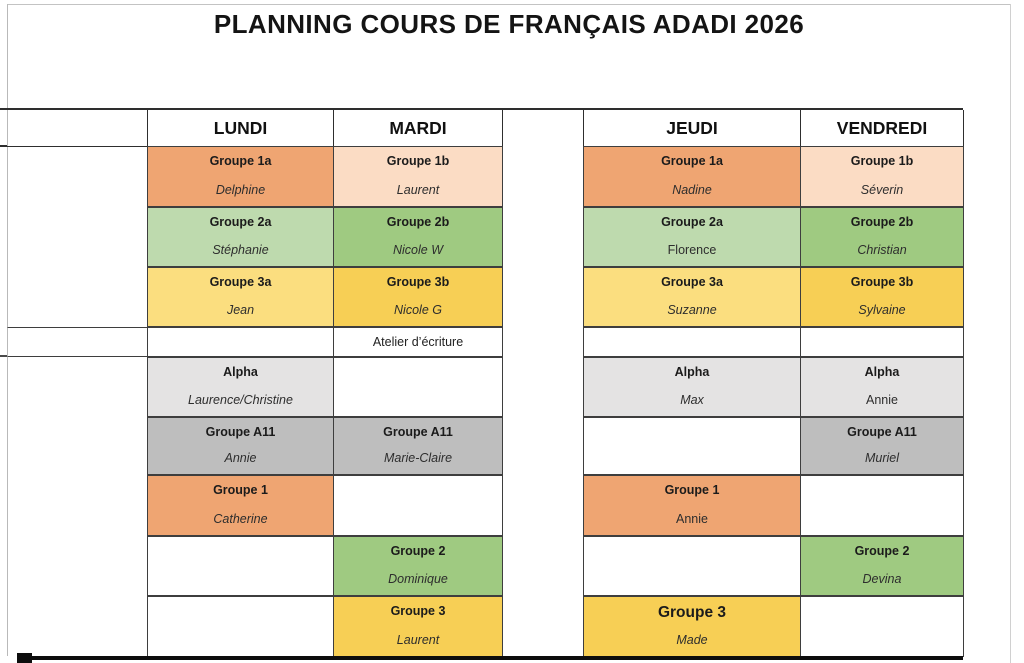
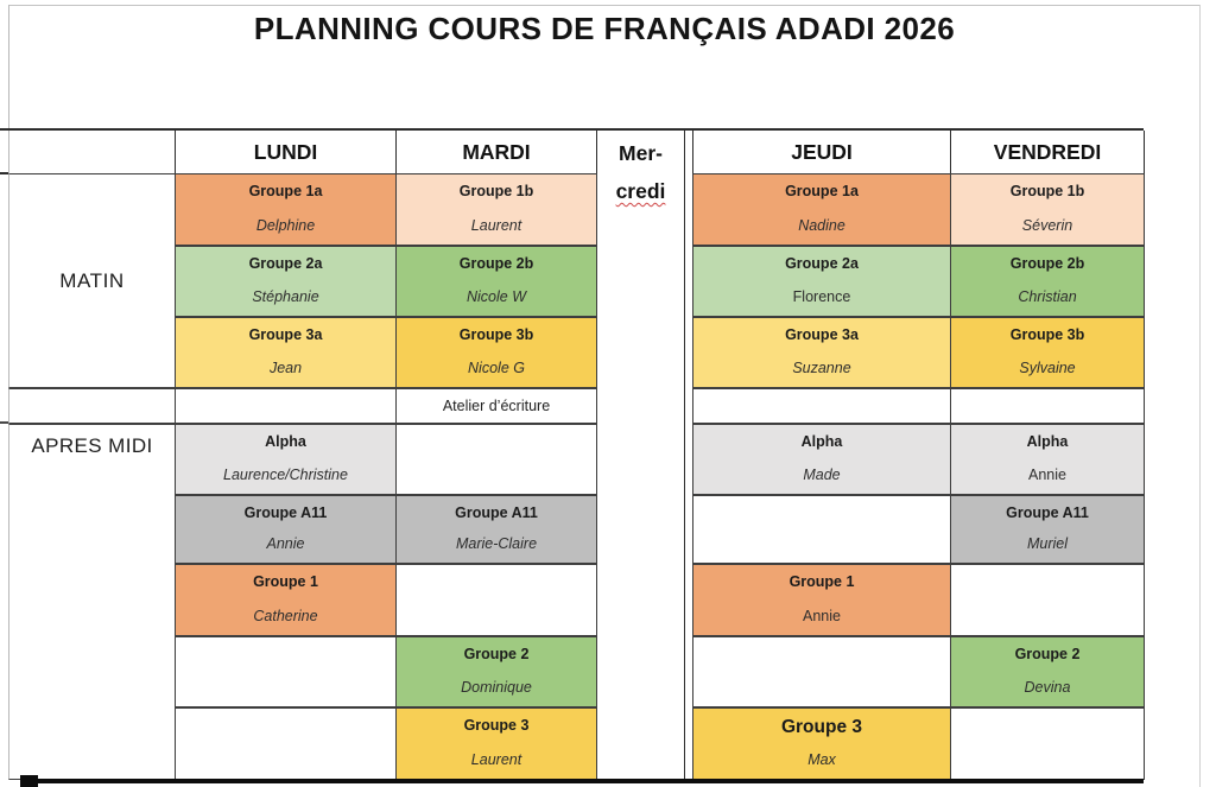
  PLANNING COURS DE FRANÇAIS ADADI 2026
  LUNDI
  MARDI
  JEUDI
  VENDREDI
+ Mer-
+ credi
+ MATIN
+ APRES MIDI
  Groupe 1a
  Delphine
  Groupe 2a
  Stéphanie
  Groupe 3a
  Jean
  Alpha
  Laurence/Christine
  Groupe A11
  Annie
  Groupe 1
  Catherine
  Groupe 1b
  Laurent
  Groupe 2b
  Nicole W
  Groupe 3b
  Nicole G
  Atelier d’écriture
  Groupe A11
  Marie-Claire
  Groupe 2
  Dominique
  Groupe 3
  Laurent
  Groupe 1a
  Nadine
  Groupe 2a
  Florence
  Groupe 3a
  Suzanne
  Alpha
- Max
+ Made
  Groupe 1
  Annie
  Groupe 3
- Made
+ Max
  Groupe 1b
  Séverin
  Groupe 2b
  Christian
  Groupe 3b
  Sylvaine
  Alpha
  Annie
  Groupe A11
  Muriel
  Groupe 2
  Devina
